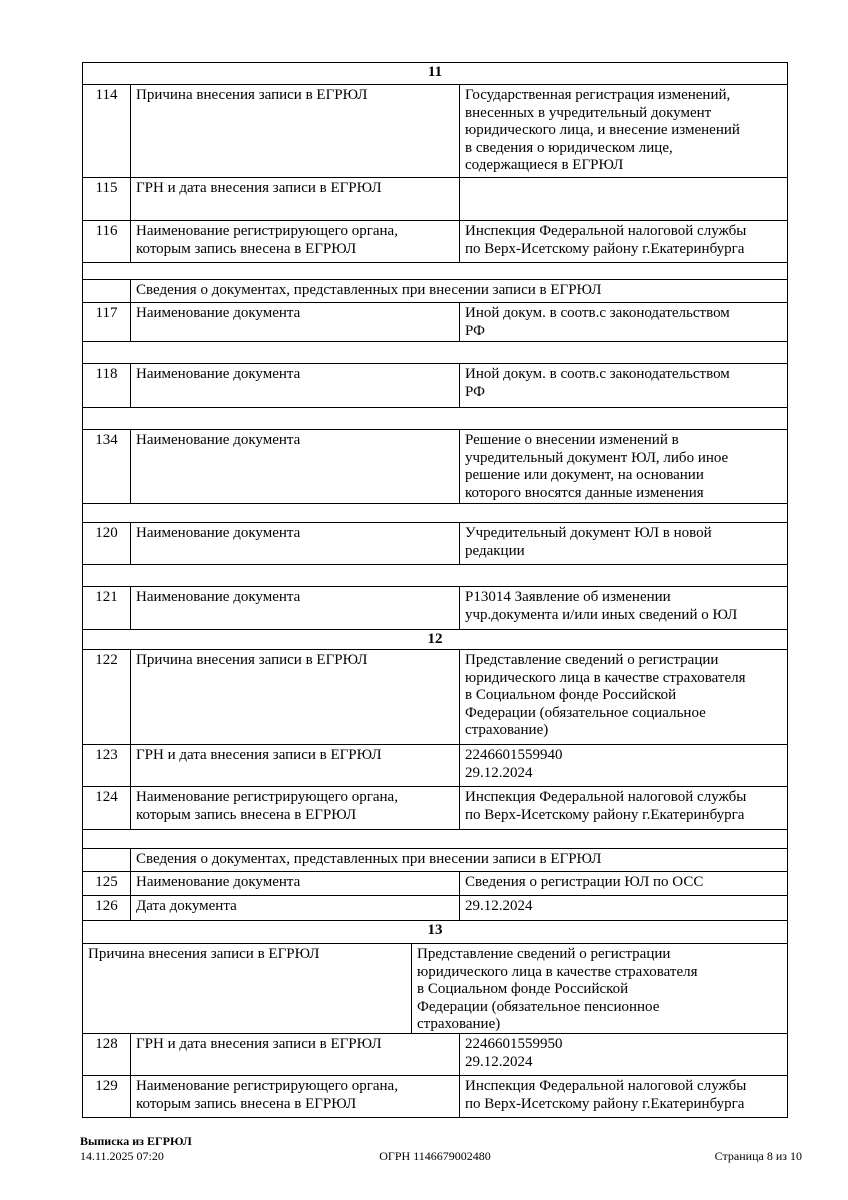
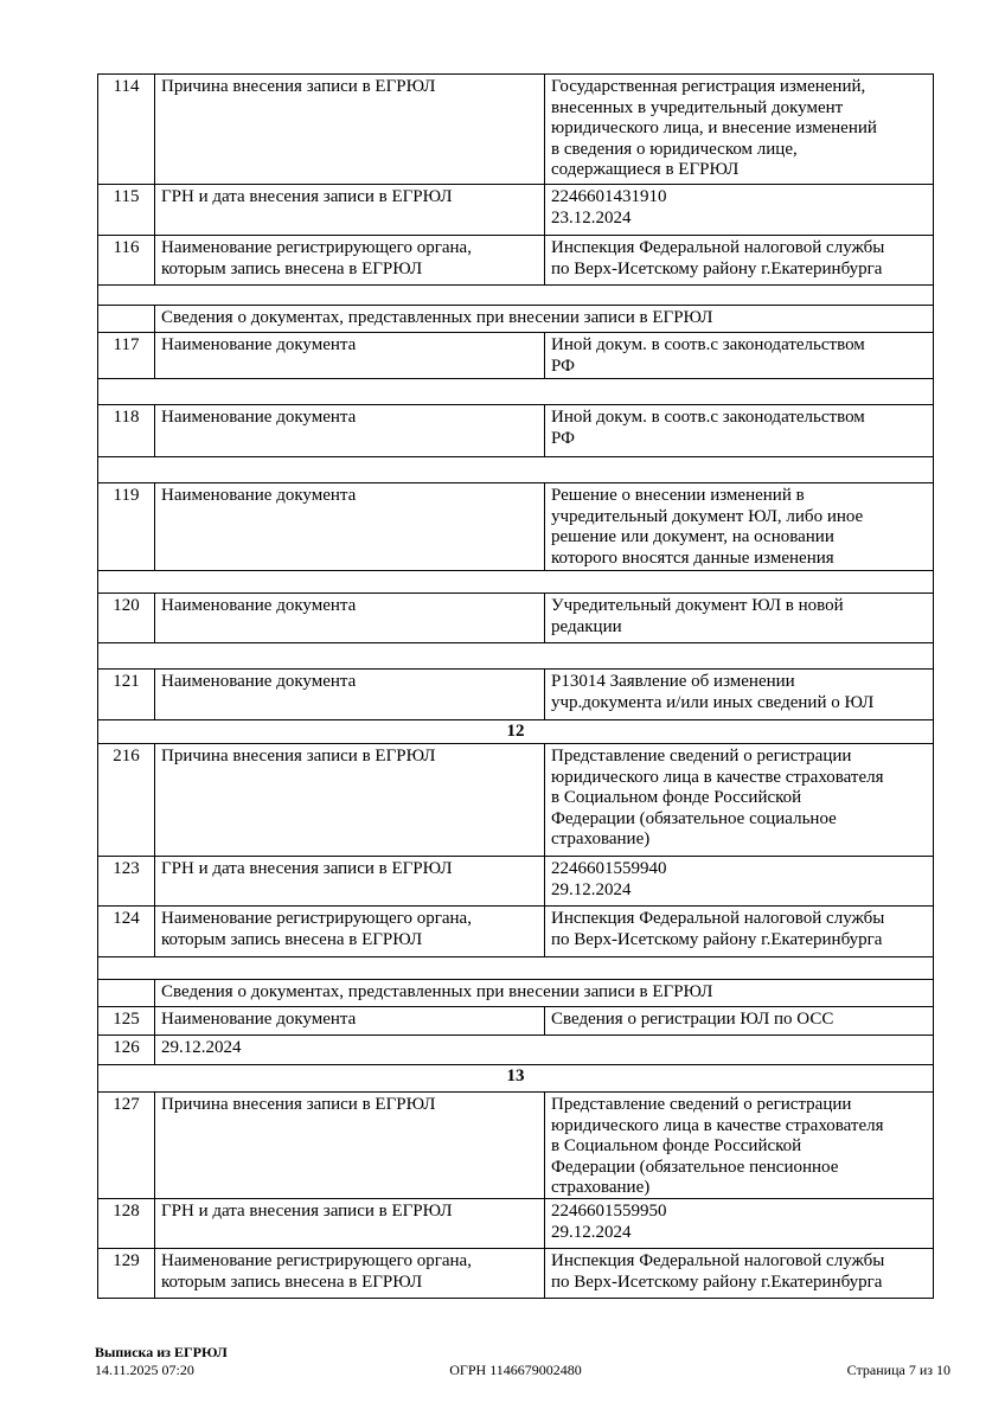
- 11
  114
  Причина внесения записи в ЕГРЮЛ
  Государственная регистрация изменений,
  внесенных в учредительный документ
  юридического лица, и внесение изменений
  в сведения о юридическом лице,
  содержащиеся в ЕГРЮЛ
  115
  ГРН и дата внесения записи в ЕГРЮЛ
+ 2246601431910
+ 23.12.2024
  116
  Наименование регистрирующего органа,
  которым запись внесена в ЕГРЮЛ
  Инспекция Федеральной налоговой службы
  по Верх-Исетскому району г.Екатеринбурга
  Сведения о документах, представленных при внесении записи в ЕГРЮЛ
  117
  Наименование документа
  Иной докум. в соотв.с законодательством
  РФ
  118
  Наименование документа
  Иной докум. в соотв.с законодательством
  РФ
- 134
+ 119
  Наименование документа
  Решение о внесении изменений в
  учредительный документ ЮЛ, либо иное
  решение или документ, на основании
  которого вносятся данные изменения
  120
  Наименование документа
  Учредительный документ ЮЛ в новой
  редакции
  121
  Наименование документа
  Р13014 Заявление об изменении
  учр.документа и/или иных сведений о ЮЛ
  12
- 122
+ 216
  Причина внесения записи в ЕГРЮЛ
  Представление сведений о регистрации
  юридического лица в качестве страхователя
  в Социальном фонде Российской
  Федерации (обязательное социальное
  страхование)
  123
  ГРН и дата внесения записи в ЕГРЮЛ
  2246601559940
  29.12.2024
  124
  Наименование регистрирующего органа,
  которым запись внесена в ЕГРЮЛ
  Инспекция Федеральной налоговой службы
  по Верх-Исетскому району г.Екатеринбурга
  Сведения о документах, представленных при внесении записи в ЕГРЮЛ
  125
  Наименование документа
  Сведения о регистрации ЮЛ по ОСС
  126
- Дата документа
  29.12.2024
  13
+ 127
  Причина внесения записи в ЕГРЮЛ
  Представление сведений о регистрации
  юридического лица в качестве страхователя
  в Социальном фонде Российской
  Федерации (обязательное пенсионное
  страхование)
  128
  ГРН и дата внесения записи в ЕГРЮЛ
  2246601559950
  29.12.2024
  129
  Наименование регистрирующего органа,
  которым запись внесена в ЕГРЮЛ
  Инспекция Федеральной налоговой службы
  по Верх-Исетскому району г.Екатеринбурга
  Выписка из ЕГРЮЛ
  14.11.2025 07:20
  ОГРН 1146679002480
- Страница 8 из 10
+ Страница 7 из 10
